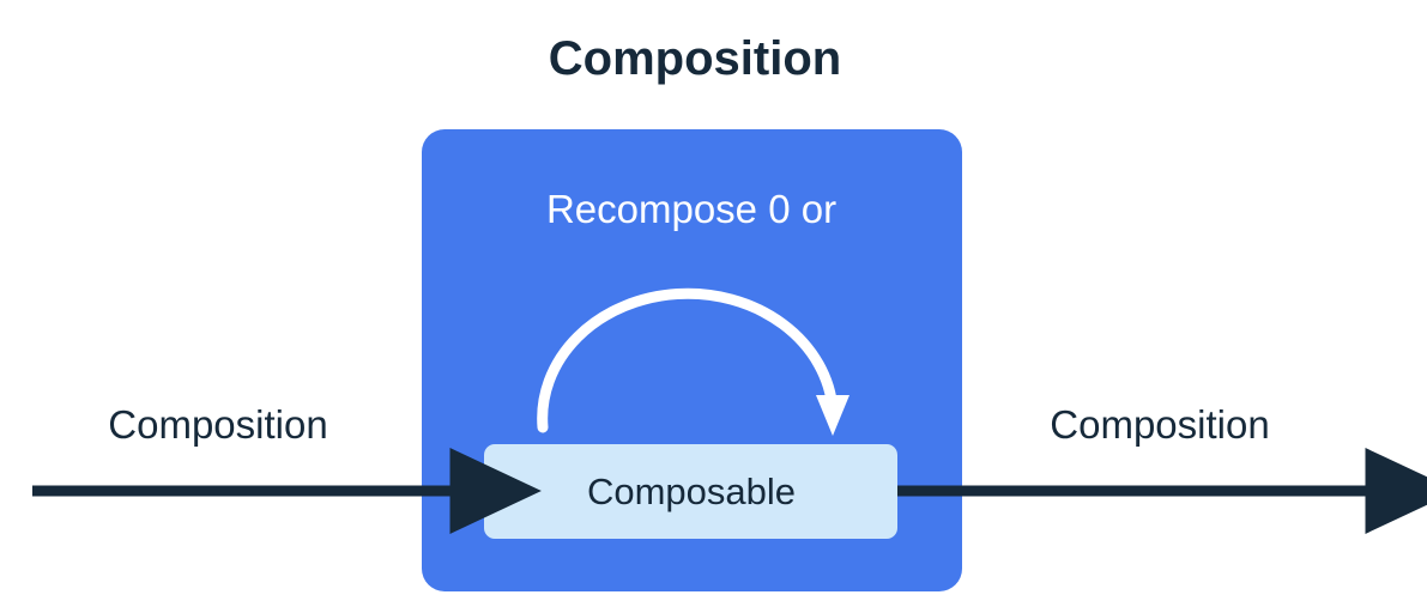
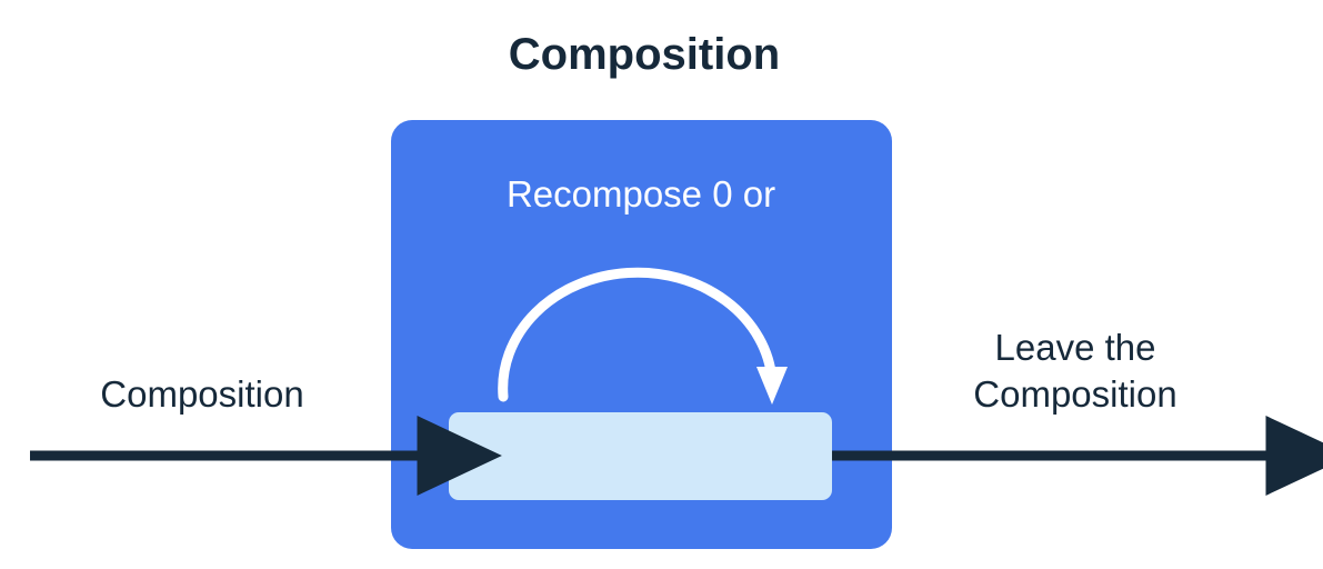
  Composition
  Recompose 0 or
- Composable
  Composition
+ Leave the
  Composition
